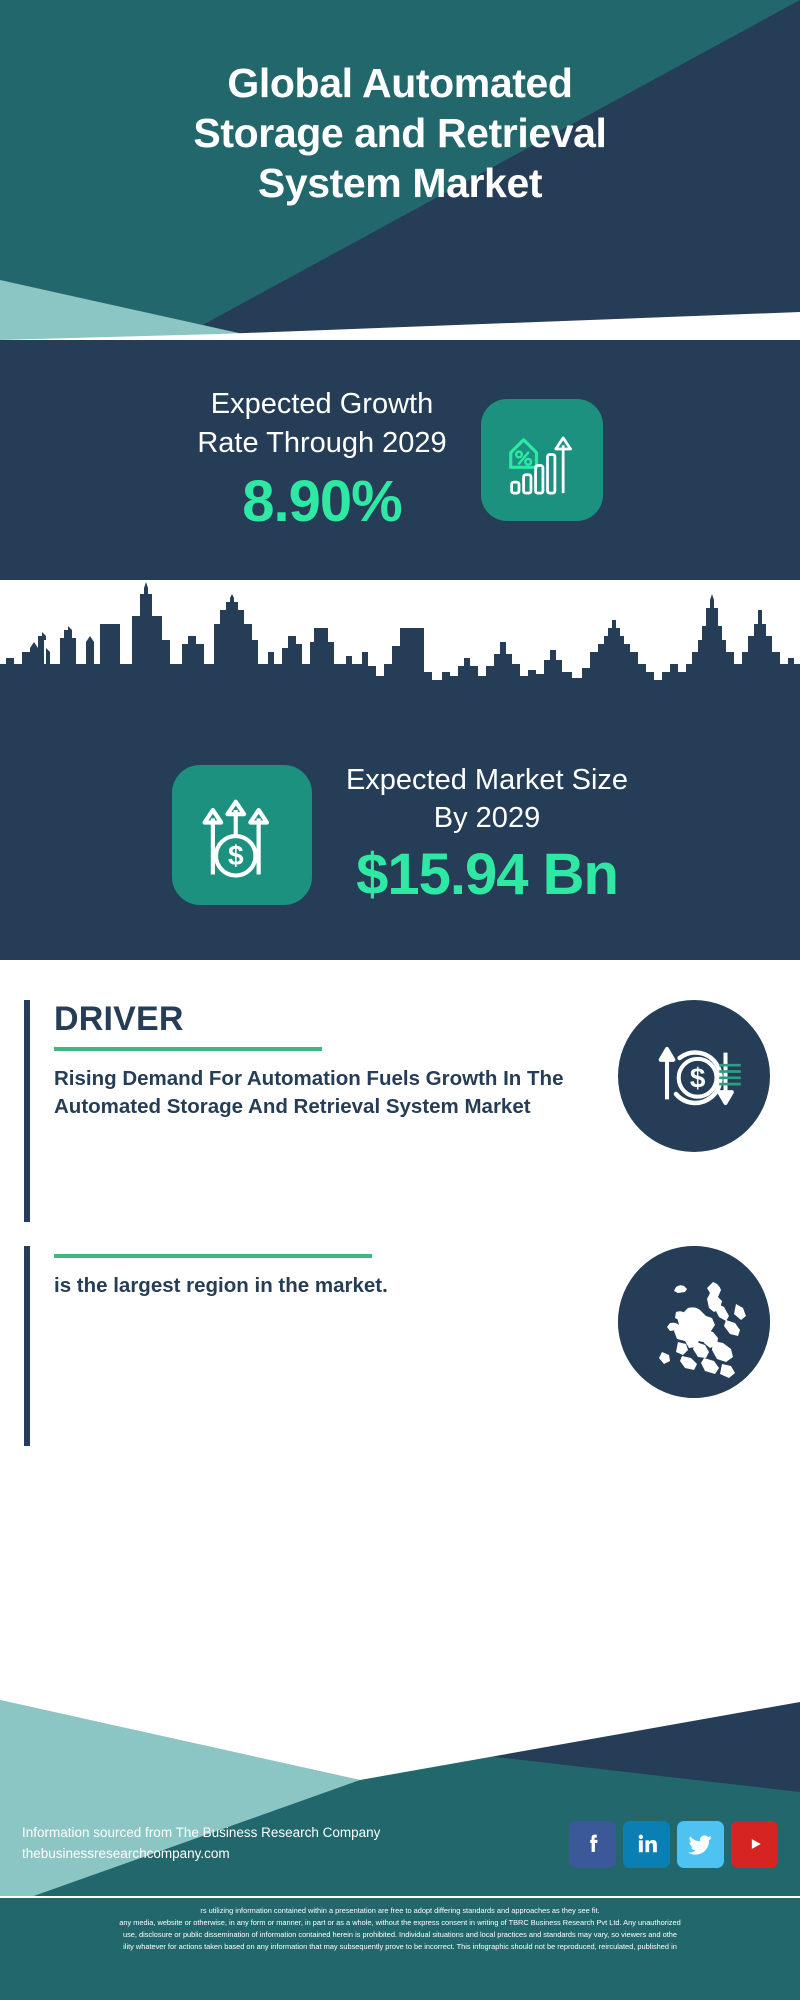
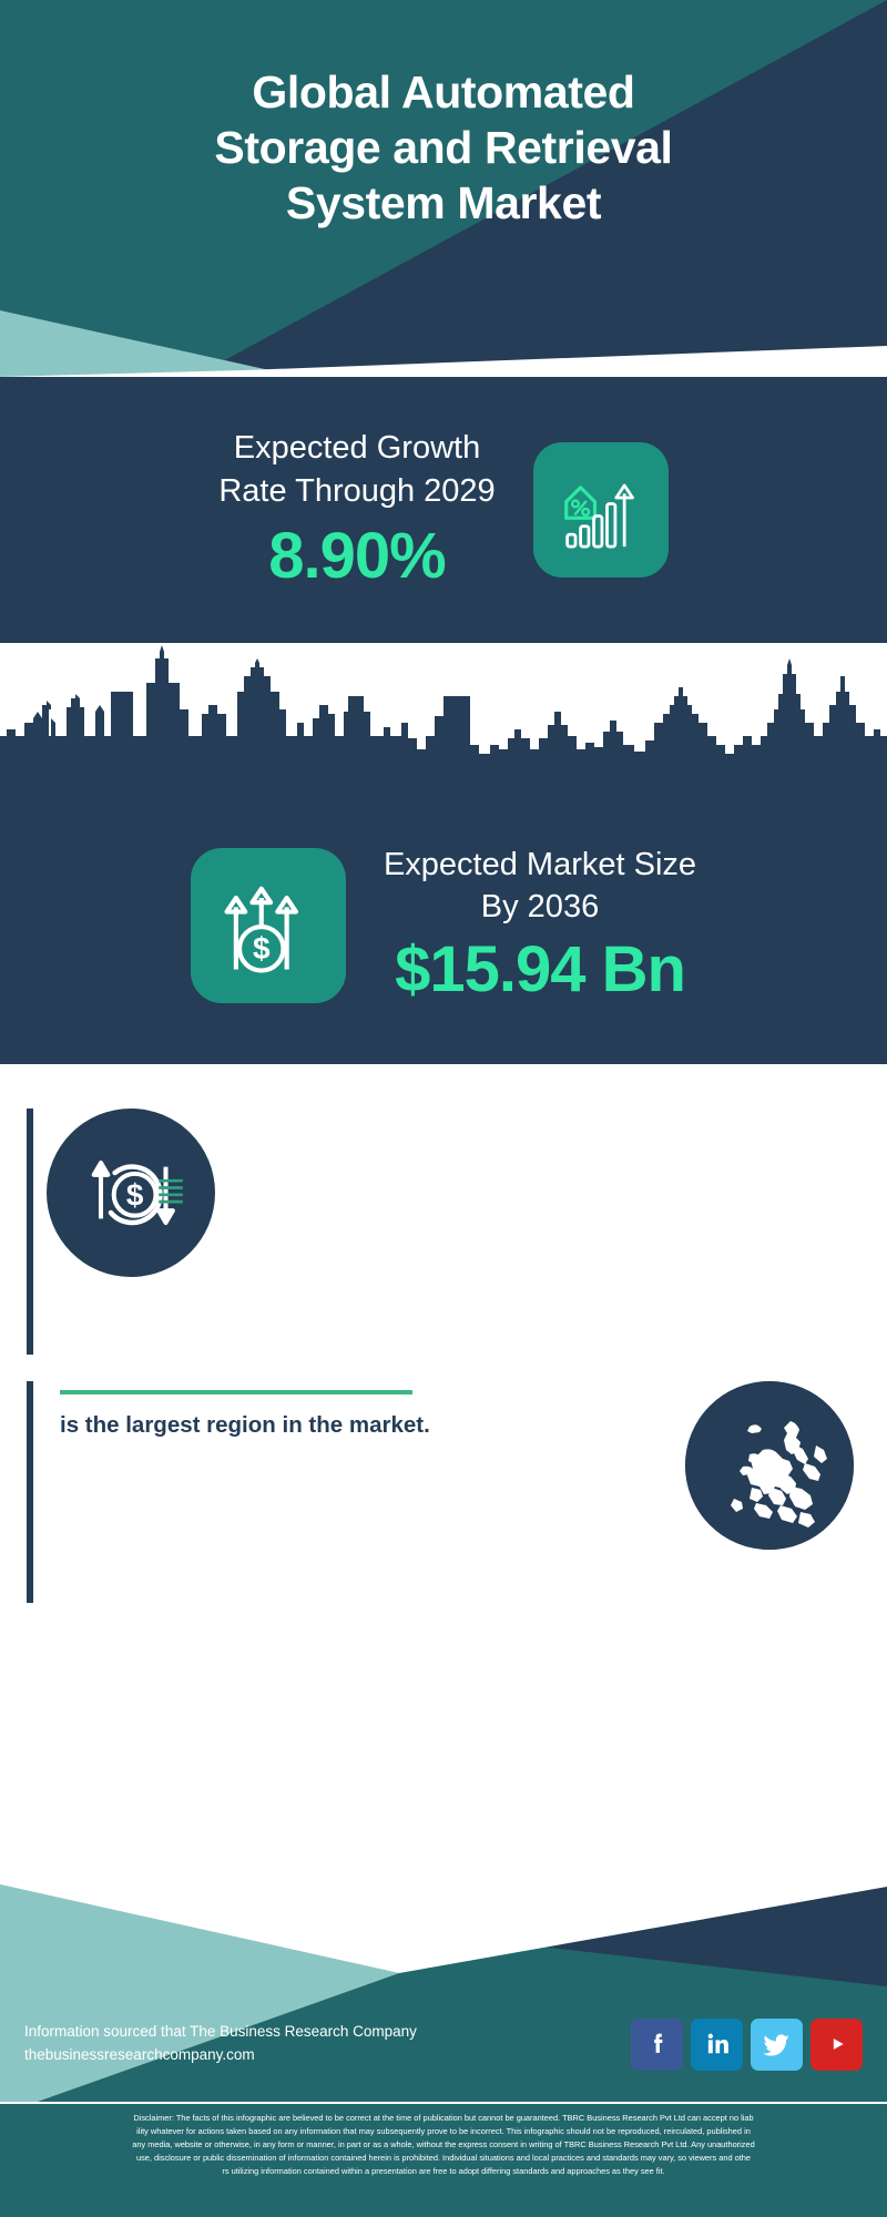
  Global Automated
  Storage and Retrieval
  System Market
  Expected Growth
  Rate Through 2029
  8.90%
  $
  Expected Market Size
- By 2029
+ By 2036
  $15.94 Bn
- DRIVER
- Rising Demand For Automation Fuels Growth In The Automated Storage And Retrieval System Market
  $
  is the largest region in the market.
- Information sourced from The Business Research Company
+ Information sourced that The Business Research Company
  thebusinessresearchcompany.com
+ Disclaimer: The facts of this infographic are believed to be correct at the time of publication but cannot be guaranteed. TBRC Business Research Pvt Ltd can accept no liab
- rs utilizing information contained within a presentation are free to adopt differing standards and approaches as they see fit.
+ ility whatever for actions taken based on any information that may subsequently prove to be incorrect. This infographic should not be reproduced, reirculated, published in
  any media, website or otherwise, in any form or manner, in part or as a whole, without the express consent in writing of TBRC Business Research Pvt Ltd. Any unauthorized
  use, disclosure or public dissemination of information contained herein is prohibited. Individual situations and local practices and standards may vary, so viewers and othe
- ility whatever for actions taken based on any information that may subsequently prove to be incorrect. This infographic should not be reproduced, reirculated, published in
+ rs utilizing information contained within a presentation are free to adopt differing standards and approaches as they see fit.
